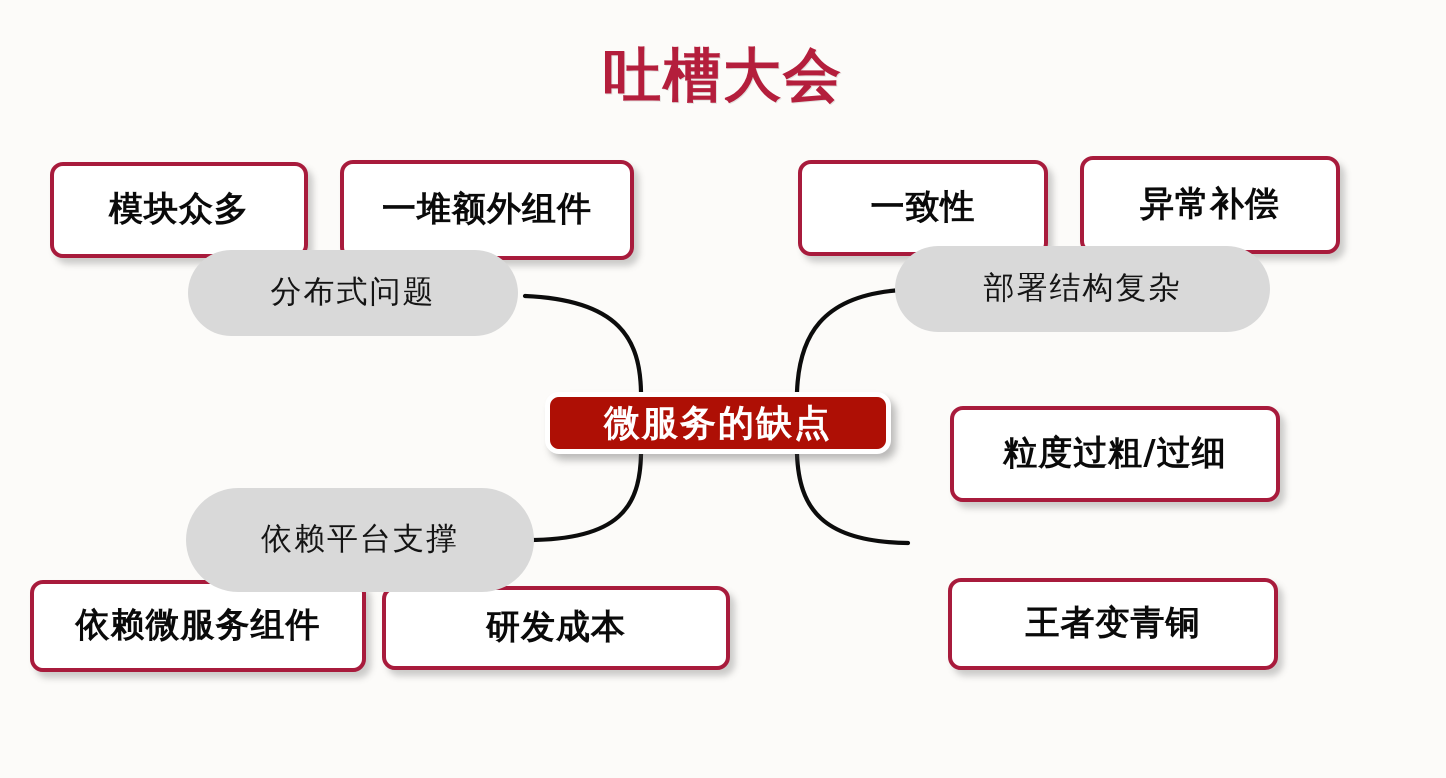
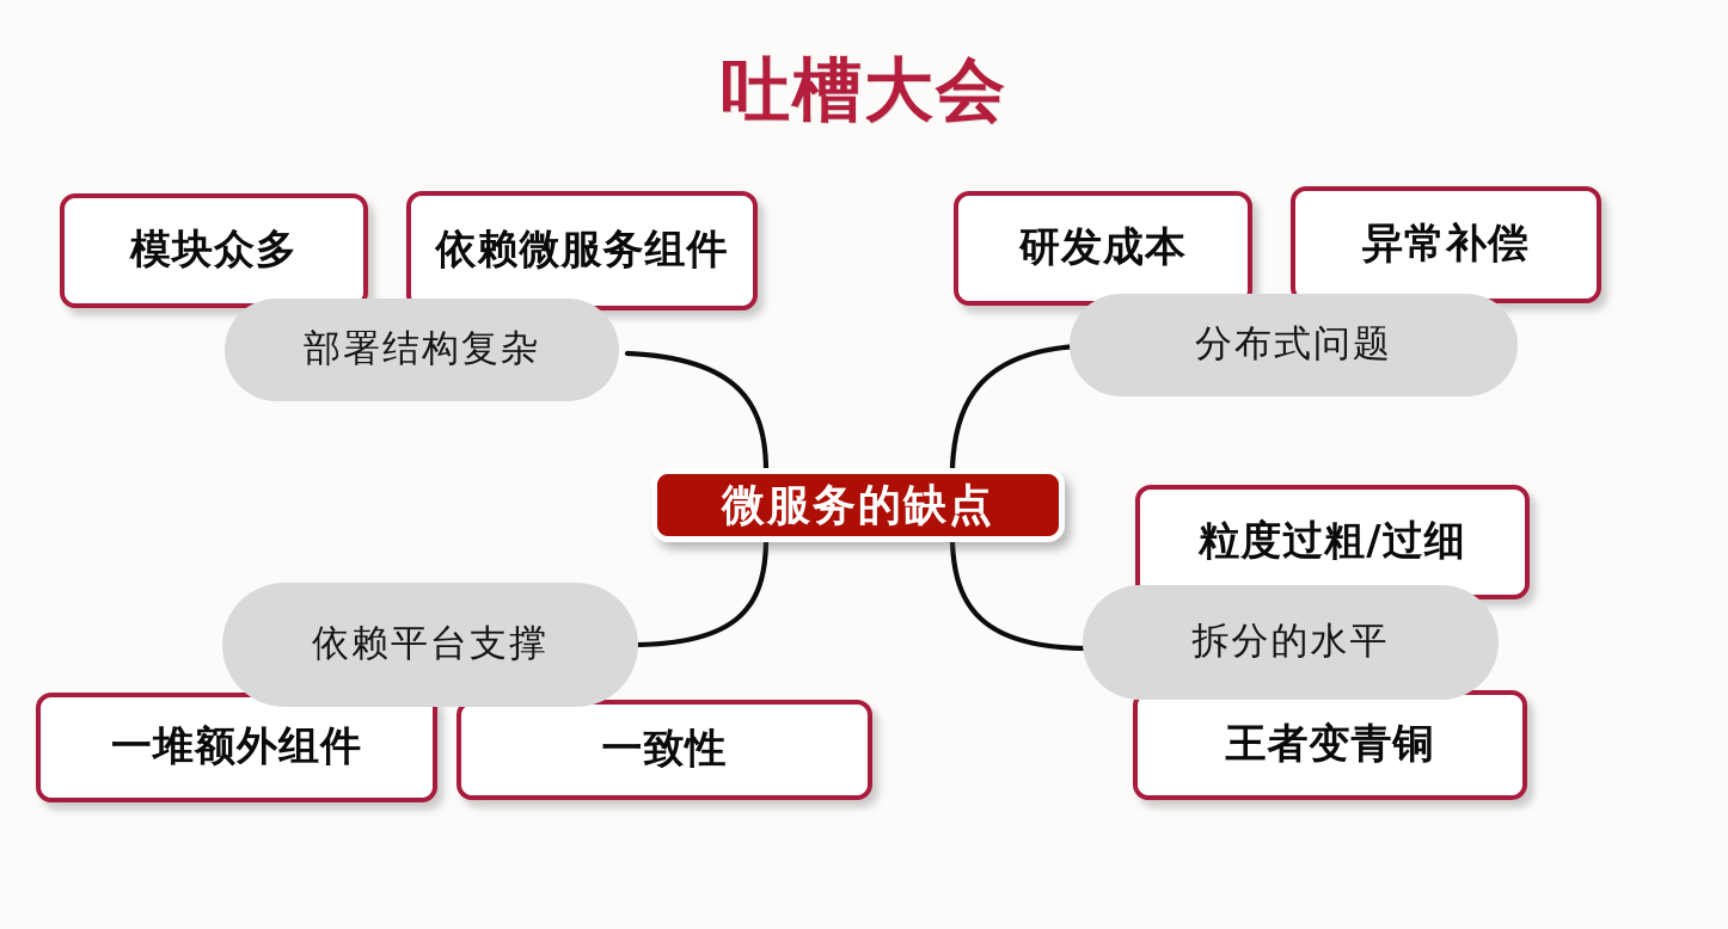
  吐槽大会
  模块众多
- 一堆额外组件
+ 依赖微服务组件
- 分布式问题
+ 部署结构复杂
- 一致性
+ 研发成本
  异常补偿
- 部署结构复杂
+ 分布式问题
  微服务的缺点
  粒度过粗/过细
  王者变青铜
+ 拆分的水平
- 依赖微服务组件
+ 一堆额外组件
- 研发成本
+ 一致性
  依赖平台支撑
